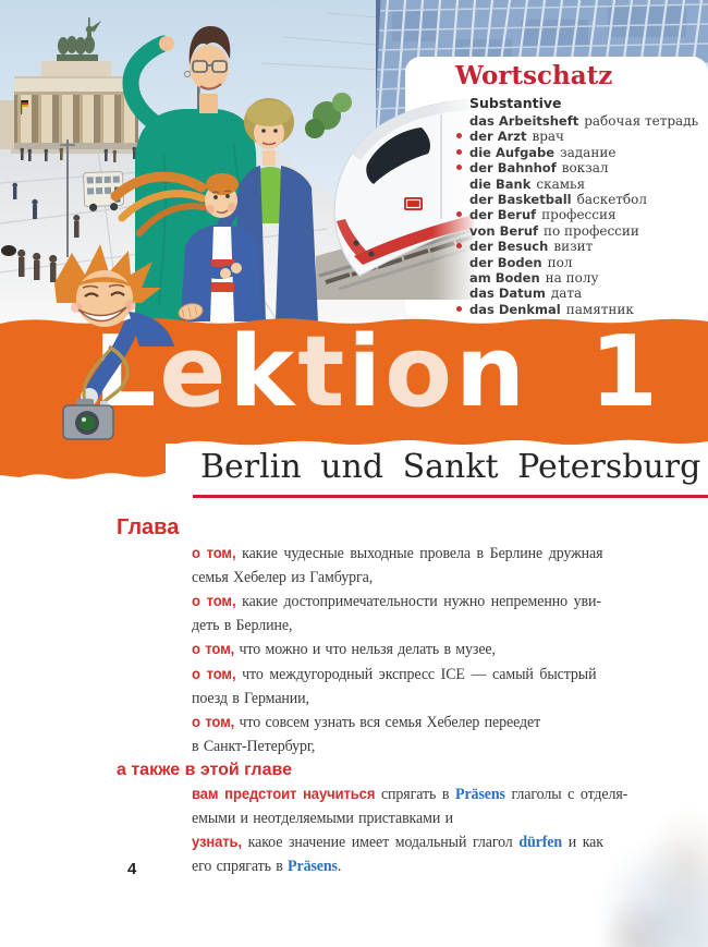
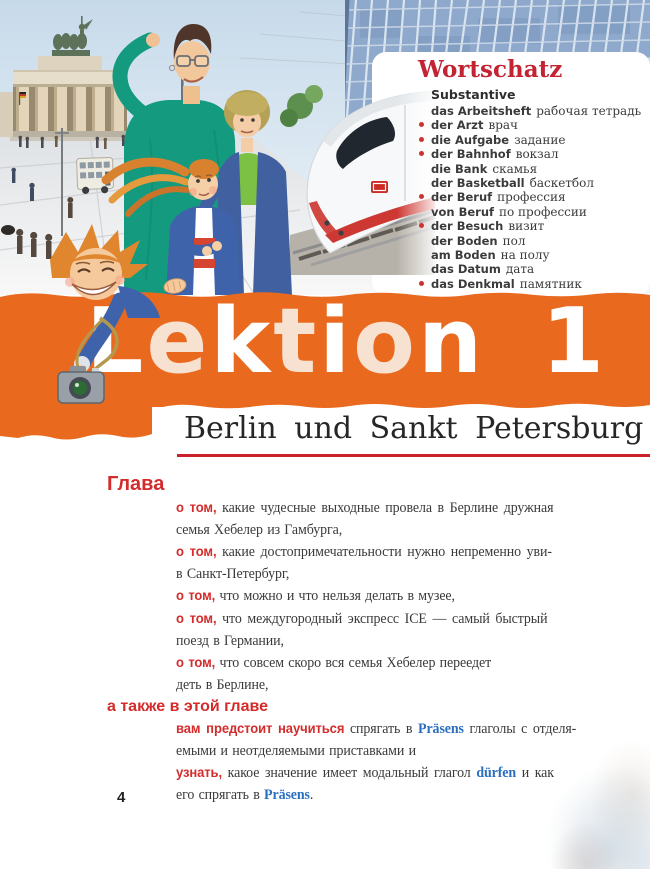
  Wortschatz
  Substantive
  das Arbeitsheft рабочая тетрадь
  der Arzt врач
  die Aufgabe задание
  der Bahnhof вокзал
  die Bank скамья
  der Basketball баскетбол
  der Beruf профессия
  von Beruf по профессии
  der Besuch визит
  der Boden пол
  am Boden на полу
  das Datum дата
  das Denkmal памятник
  ektion 1
  Berlin und Sankt Petersburg
  Глава
  о том, какие чудесные выходные провела в Берлине дружная
  семья Хебелер из Гамбурга,
  о том, какие достопримечательности нужно непременно уви-
- деть в Берлине,
+ в Санкт-Петербург,
  о том, что можно и что нельзя делать в музее,
  о том, что междугородный экспресс ICE — самый быстрый
  поезд в Германии,
- о том, что совсем узнать вся семья Хебелер переедет
+ о том, что совсем скоро вся семья Хебелер переедет
- в Санкт-Петербург,
+ деть в Берлине,
  а также в этой главе
  вам предстоит научиться спрягать в Präsens глаголы с отделя-
  емыми и неотделяемыми приставками и
  узнать, какое значение имеет модальный глагол dürfen и как
  его спрягать в Präsens.
  4
